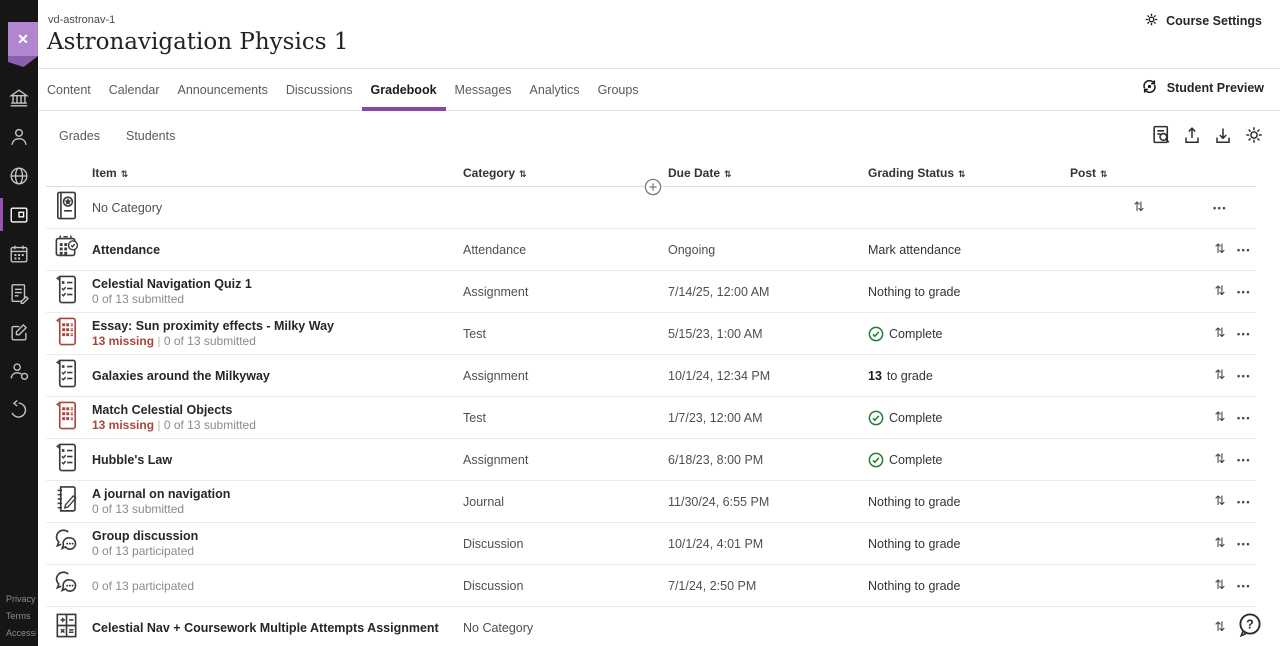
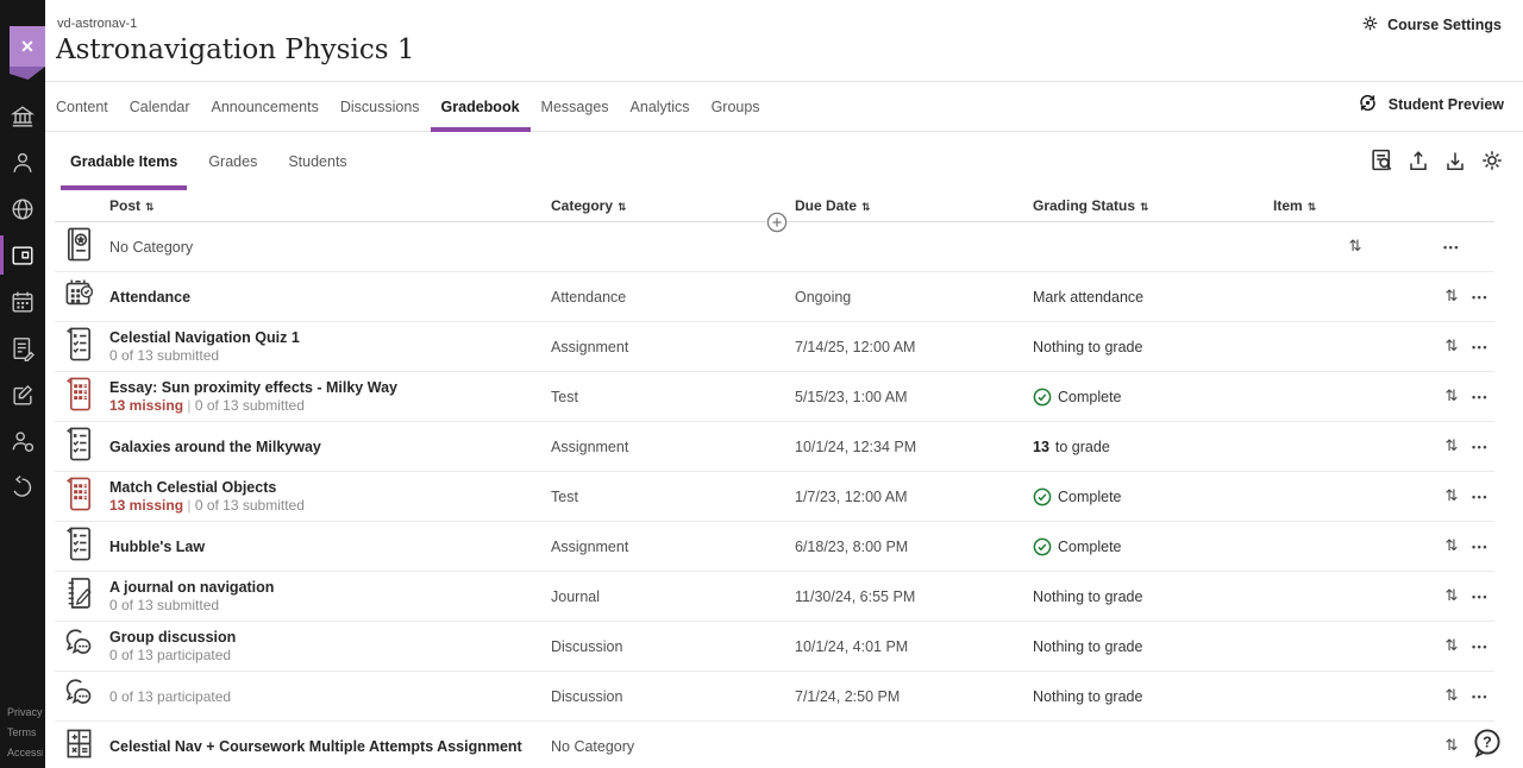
  Privacy
  Terms
  ✕
  vd-astronav-1
  Astronavigation Physics 1
  Course Settings
  Content
  Calendar
  Announcements
  Discussions
  Gradebook
  Messages
  Analytics
  Groups
  Student Preview
+ Gradable Items
  Grades
  Students
- Item ⇅
+ Post ⇅
  Category ⇅
  Due Date ⇅
  Grading Status ⇅
- Post ⇅
+ Item ⇅
  No Category
  ⇅
  •••
  Attendance
  Attendance
  Ongoing
  Mark attendance
  ⇅
  •••
  Celestial Navigation Quiz 1
  0 of 13 submitted
  Assignment
  7/14/25, 12:00 AM
  Nothing to grade
  ⇅
  •••
  Essay: Sun proximity effects - Milky Way
  13 missing | 0 of 13 submitted
  Test
  5/15/23, 1:00 AM
  Complete
  ⇅
  •••
  Galaxies around the Milkyway
  Assignment
  10/1/24, 12:34 PM
  13
  to grade
  ⇅
  •••
  Match Celestial Objects
  13 missing | 0 of 13 submitted
  Test
  1/7/23, 12:00 AM
  Complete
  ⇅
  •••
  Hubble's Law
  Assignment
  6/18/23, 8:00 PM
  Complete
  ⇅
  •••
  A journal on navigation
  0 of 13 submitted
  Journal
  11/30/24, 6:55 PM
  Nothing to grade
  ⇅
  •••
  Group discussion
  0 of 13 participated
  Discussion
  10/1/24, 4:01 PM
  Nothing to grade
  ⇅
  •••
  0 of 13 participated
  Discussion
  7/1/24, 2:50 PM
  Nothing to grade
  ⇅
  •••
  Celestial Nav + Coursework Multiple Attempts Assignment
  No Category
  ⇅
  ?
